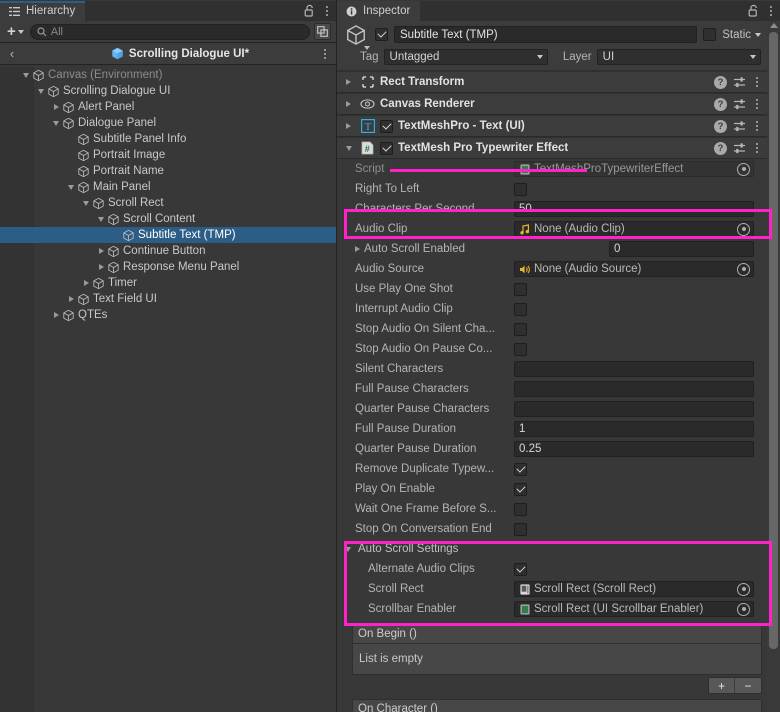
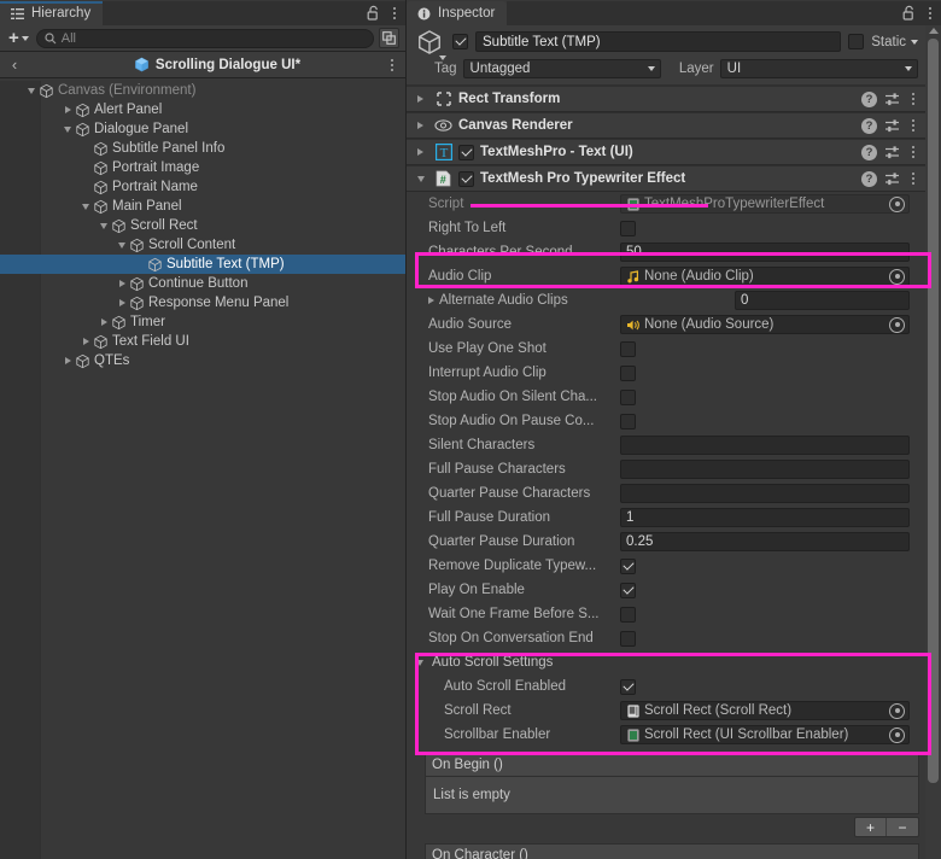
  Hierarchy
  +
  All
  ‹
  Scrolling Dialogue UI*
  Canvas (Environment)
- Scrolling Dialogue UI
  Alert Panel
  Dialogue Panel
  Subtitle Panel Info
  Portrait Image
  Portrait Name
  Main Panel
  Scroll Rect
  Scroll Content
  Subtitle Text (TMP)
  Continue Button
  Response Menu Panel
  Timer
  Text Field UI
  QTEs
  Inspector
  Subtitle Text (TMP)
  Static
  Tag
  Untagged
  Layer
  UI
  Rect Transform
  ?
  Canvas Renderer
  ?
  T
  TextMeshPro - Text (UI)
  ?
  #
  TextMesh Pro Typewriter Effect
  ?
  Script
  ProTypewriterEffect
  Right To Left
  Characters Per Second
  50
  Audio Clip
  None (Audio Clip)
- Auto Scroll Enabled
+ Alternate Audio Clips
  0
  Audio Source
  None (Audio Source)
  Use Play One Shot
  Interrupt Audio Clip
  Stop Audio On Silent Cha...
  Stop Audio On Pause Co...
  Silent Characters
  Full Pause Characters
  Quarter Pause Characters
  Full Pause Duration
  1
  Quarter Pause Duration
  0.25
  Remove Duplicate Typew...
  Play On Enable
  Wait One Frame Before S...
  Stop On Conversation End
  Auto Scroll Settings
- Alternate Audio Clips
+ Auto Scroll Enabled
  Scroll Rect
  Scroll Rect (Scroll Rect)
  Scrollbar Enabler
  Scroll Rect (UI Scrollbar Enabler)
  On Begin ()
  List is empty
  +
  −
  On Character ()
